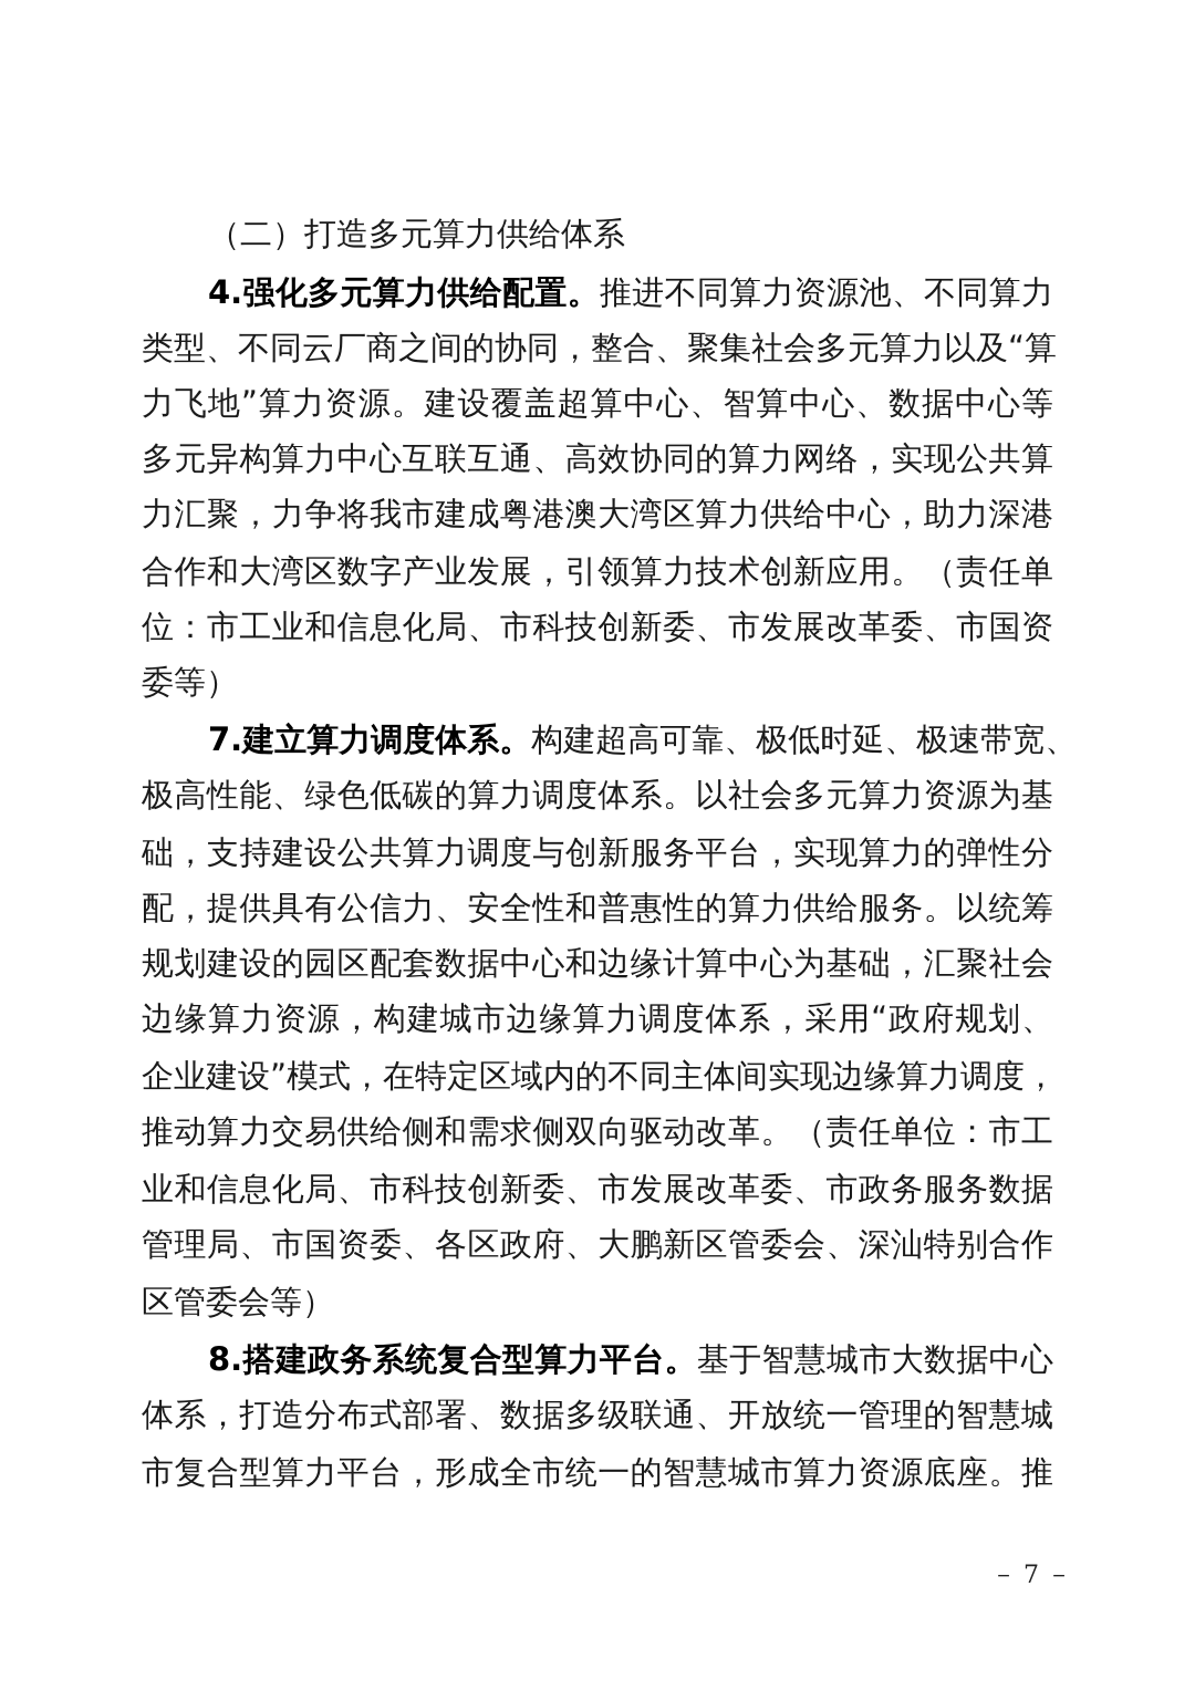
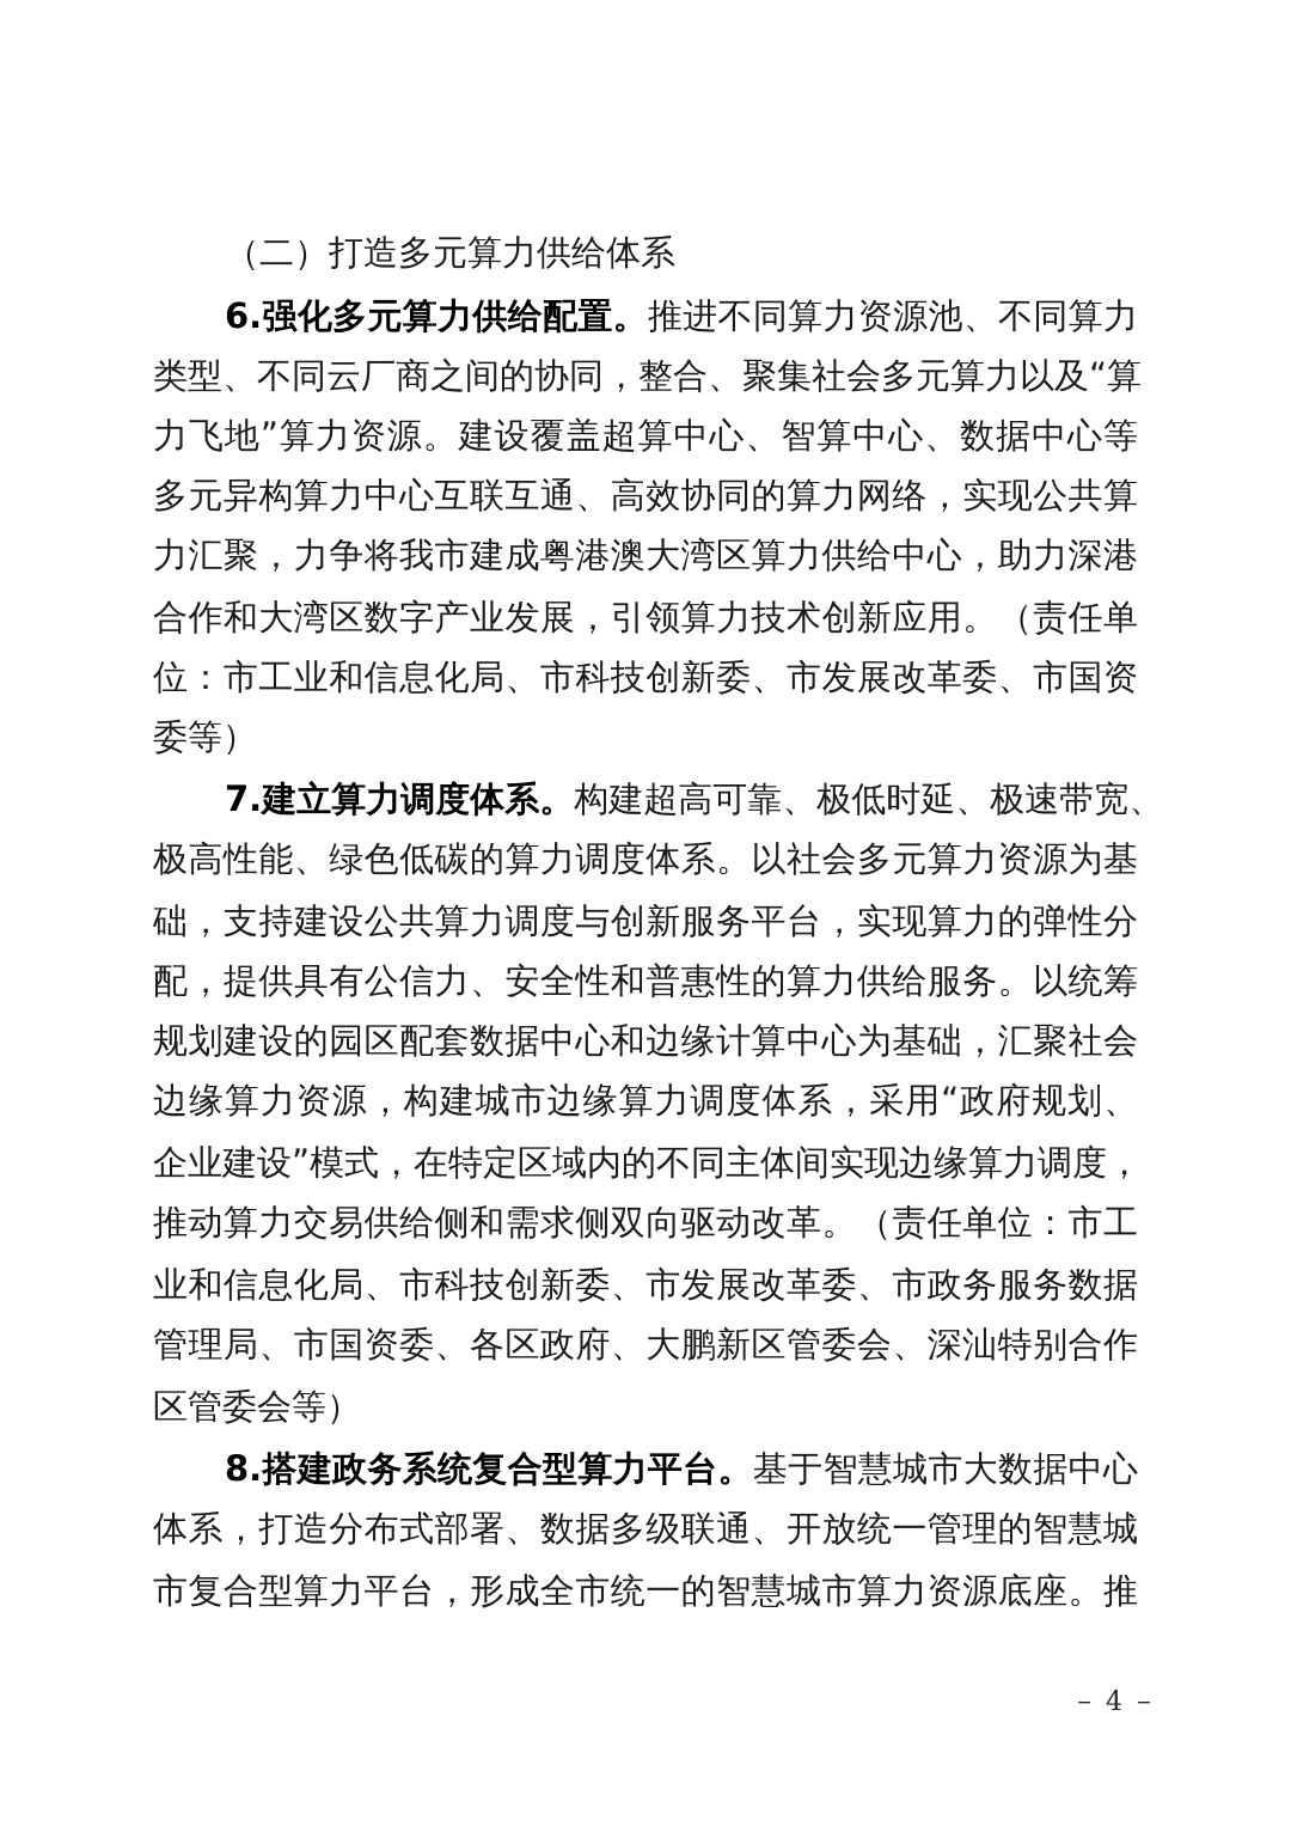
  （二）打造多元算力供给体系
- 4.强化多元算力供给配置。推进不同算力资源池、不同算力
+ 6.强化多元算力供给配置。推进不同算力资源池、不同算力
  类型、不同云厂商之间的协同，整合、聚集社会多元算力以及“算
  力飞地”算力资源。建设覆盖超算中心、智算中心、数据中心等
  多元异构算力中心互联互通、高效协同的算力网络，实现公共算
  力汇聚，力争将我市建成粤港澳大湾区算力供给中心，助力深港
  合作和大湾区数字产业发展，引领算力技术创新应用。（责任单
  位：市工业和信息化局、市科技创新委、市发展改革委、市国资
  委等）
  7.建立算力调度体系。构建超高可靠、极低时延、极速带宽、
  极高性能、绿色低碳的算力调度体系。以社会多元算力资源为基
  础，支持建设公共算力调度与创新服务平台，实现算力的弹性分
  配，提供具有公信力、安全性和普惠性的算力供给服务。以统筹
  规划建设的园区配套数据中心和边缘计算中心为基础，汇聚社会
  边缘算力资源，构建城市边缘算力调度体系，采用“政府规划、
  企业建设”模式，在特定区域内的不同主体间实现边缘算力调度，
  推动算力交易供给侧和需求侧双向驱动改革。（责任单位：市工
  业和信息化局、市科技创新委、市发展改革委、市政务服务数据
  管理局、市国资委、各区政府、大鹏新区管委会、深汕特别合作
  区管委会等）
  8.搭建政务系统复合型算力平台。基于智慧城市大数据中心
  体系，打造分布式部署、数据多级联通、开放统一管理的智慧城
  市复合型算力平台，形成全市统一的智慧城市算力资源底座。推
- － 7 －
+ － 4 －
